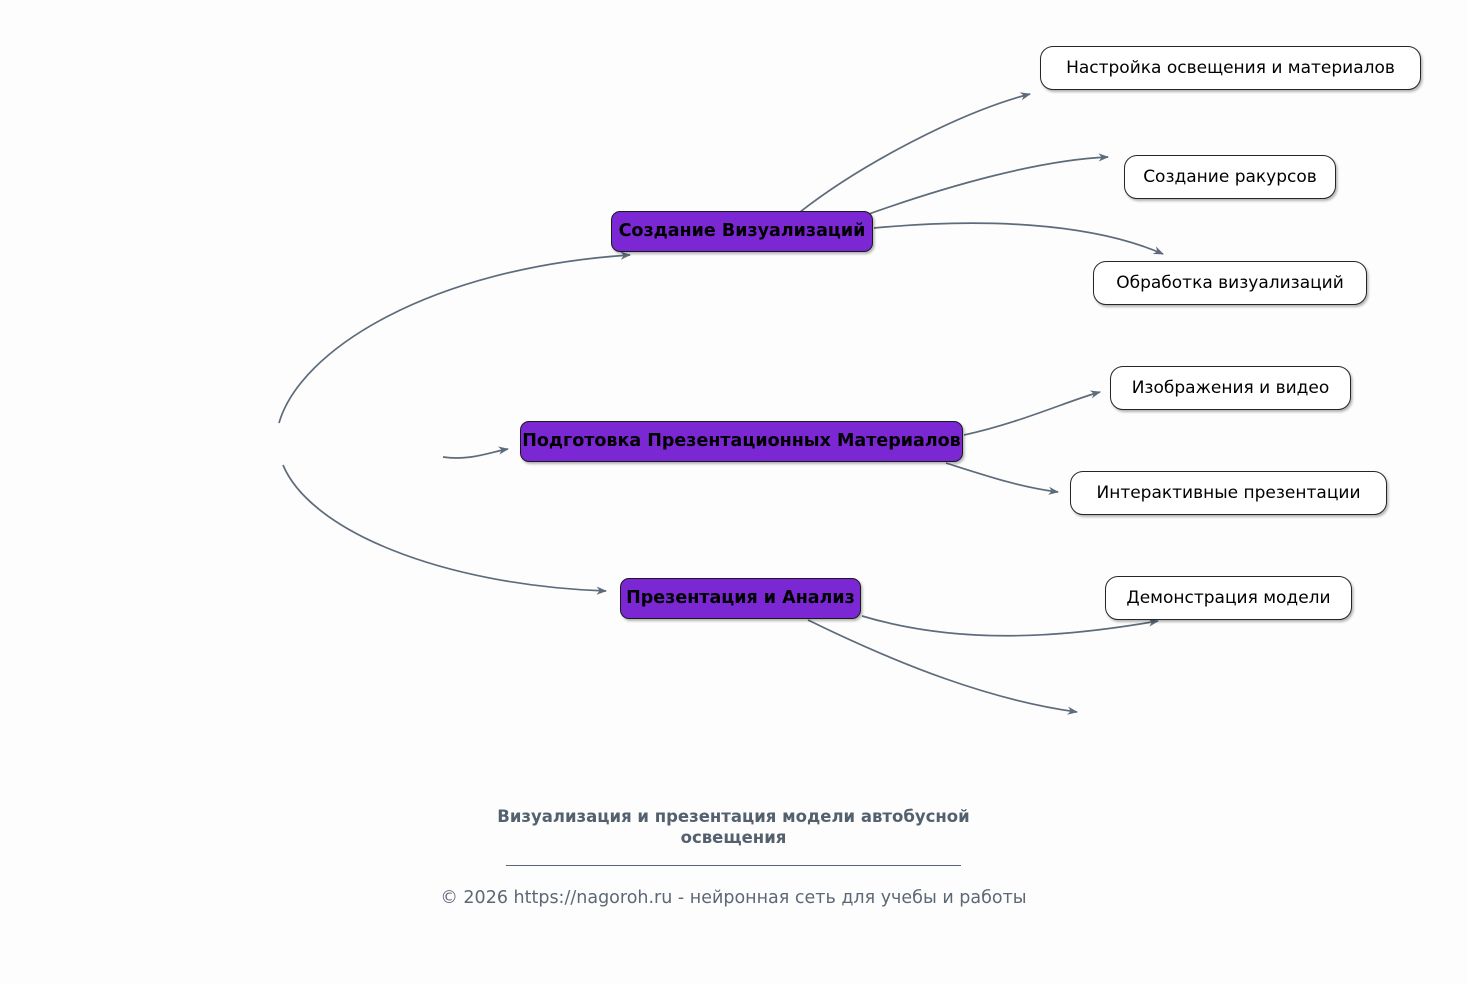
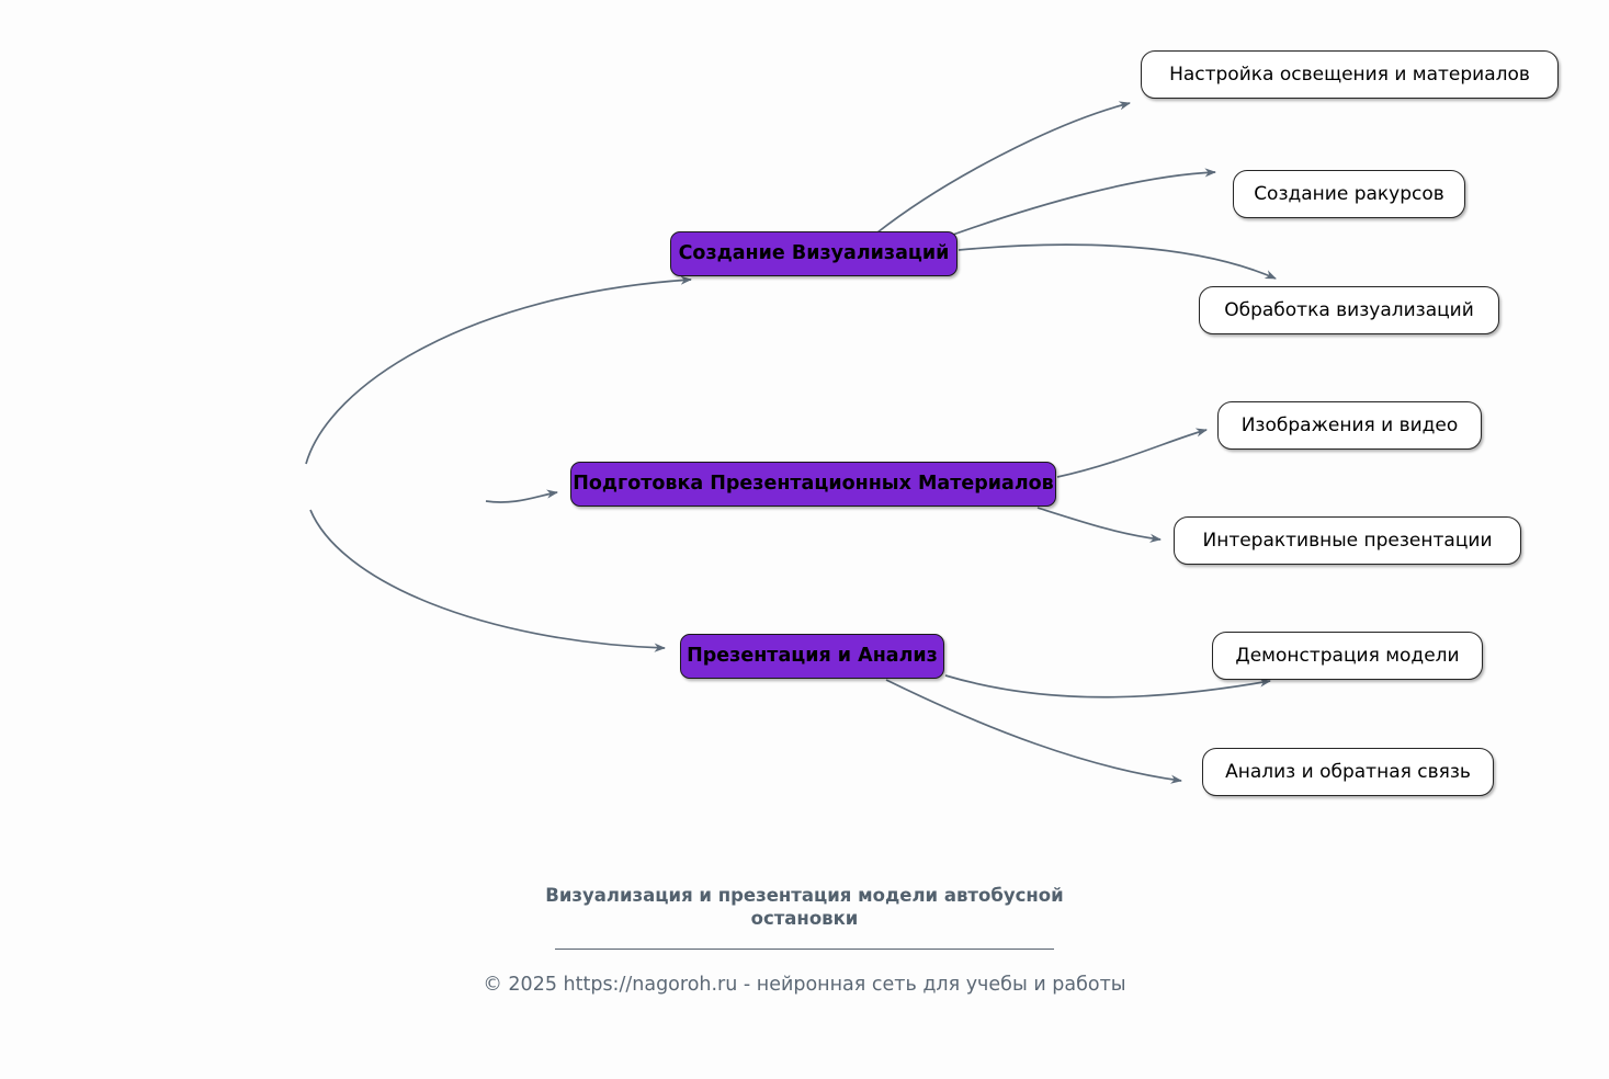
  Создание Визуализаций
  Настройка освещения и материалов
  Создание ракурсов
  Обработка визуализаций
  Подготовка Презентационных Материалов
  Изображения и видео
  Интерактивные презентации
  Презентация и Анализ
  Демонстрация модели
+ Анализ и обратная связь
- Визуализация и презентация модели автобусной освещения
+ Визуализация и презентация модели автобусной остановки
- © 2026 https://nagoroh.ru - нейронная сеть для учебы и работы
+ © 2025 https://nagoroh.ru - нейронная сеть для учебы и работы
